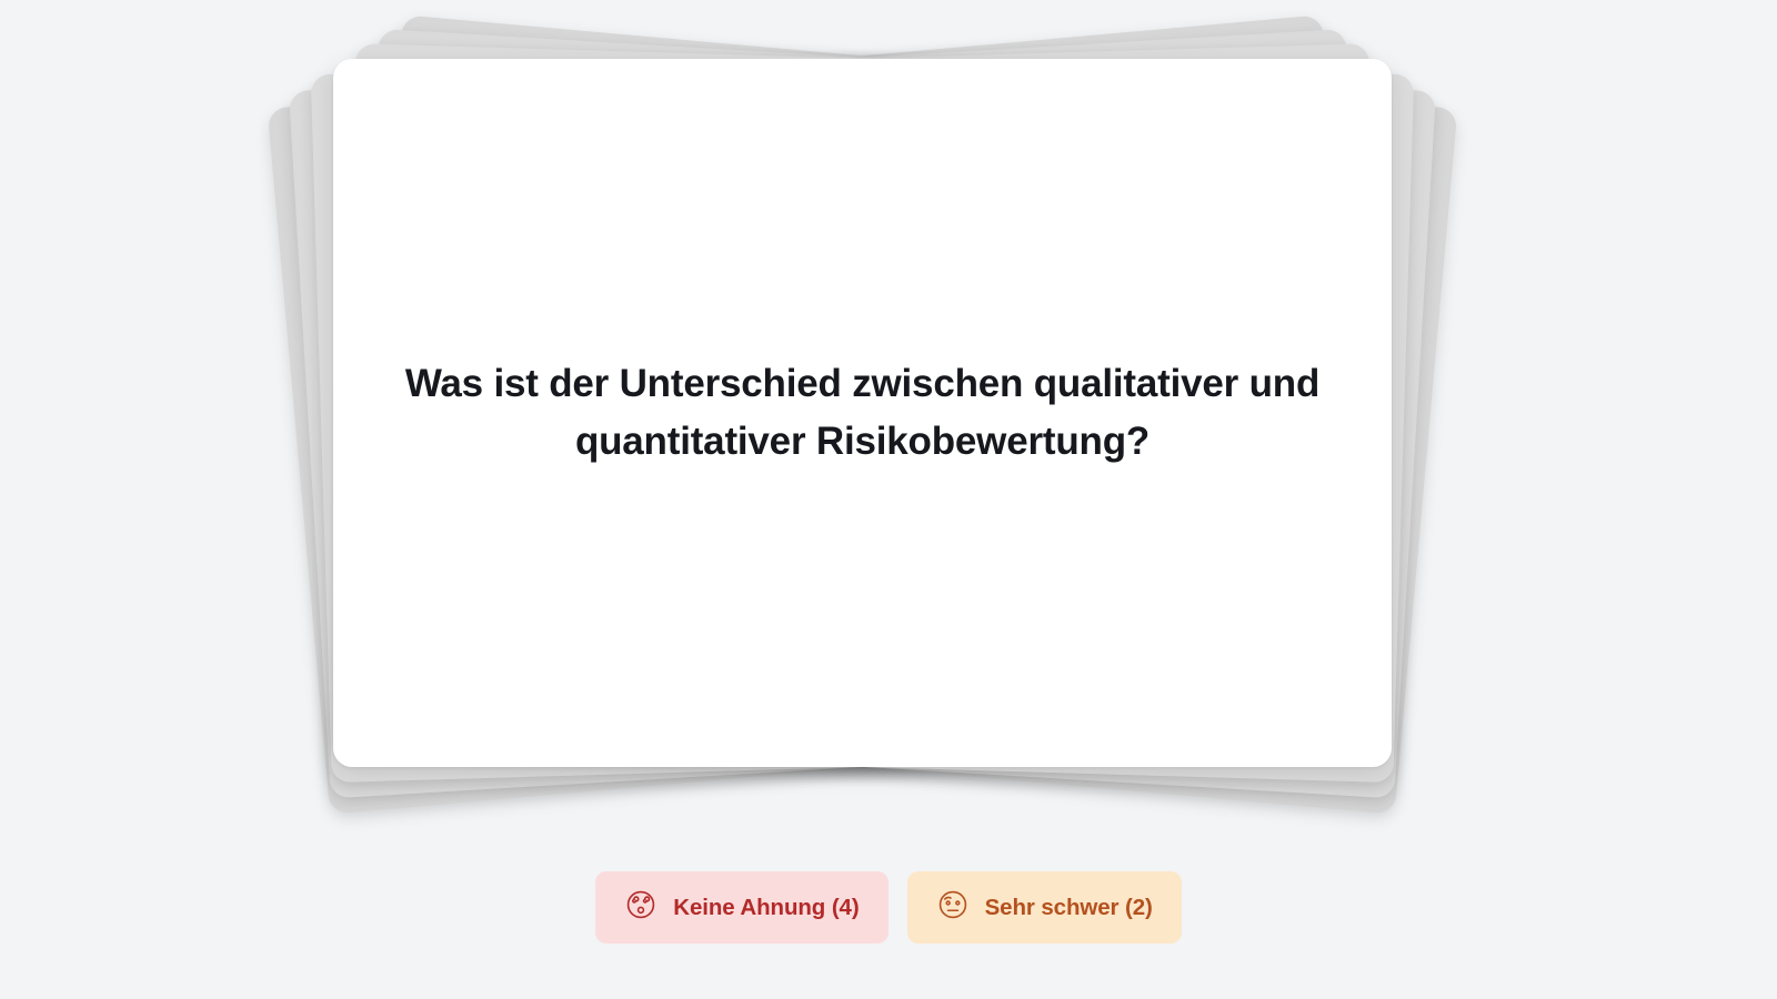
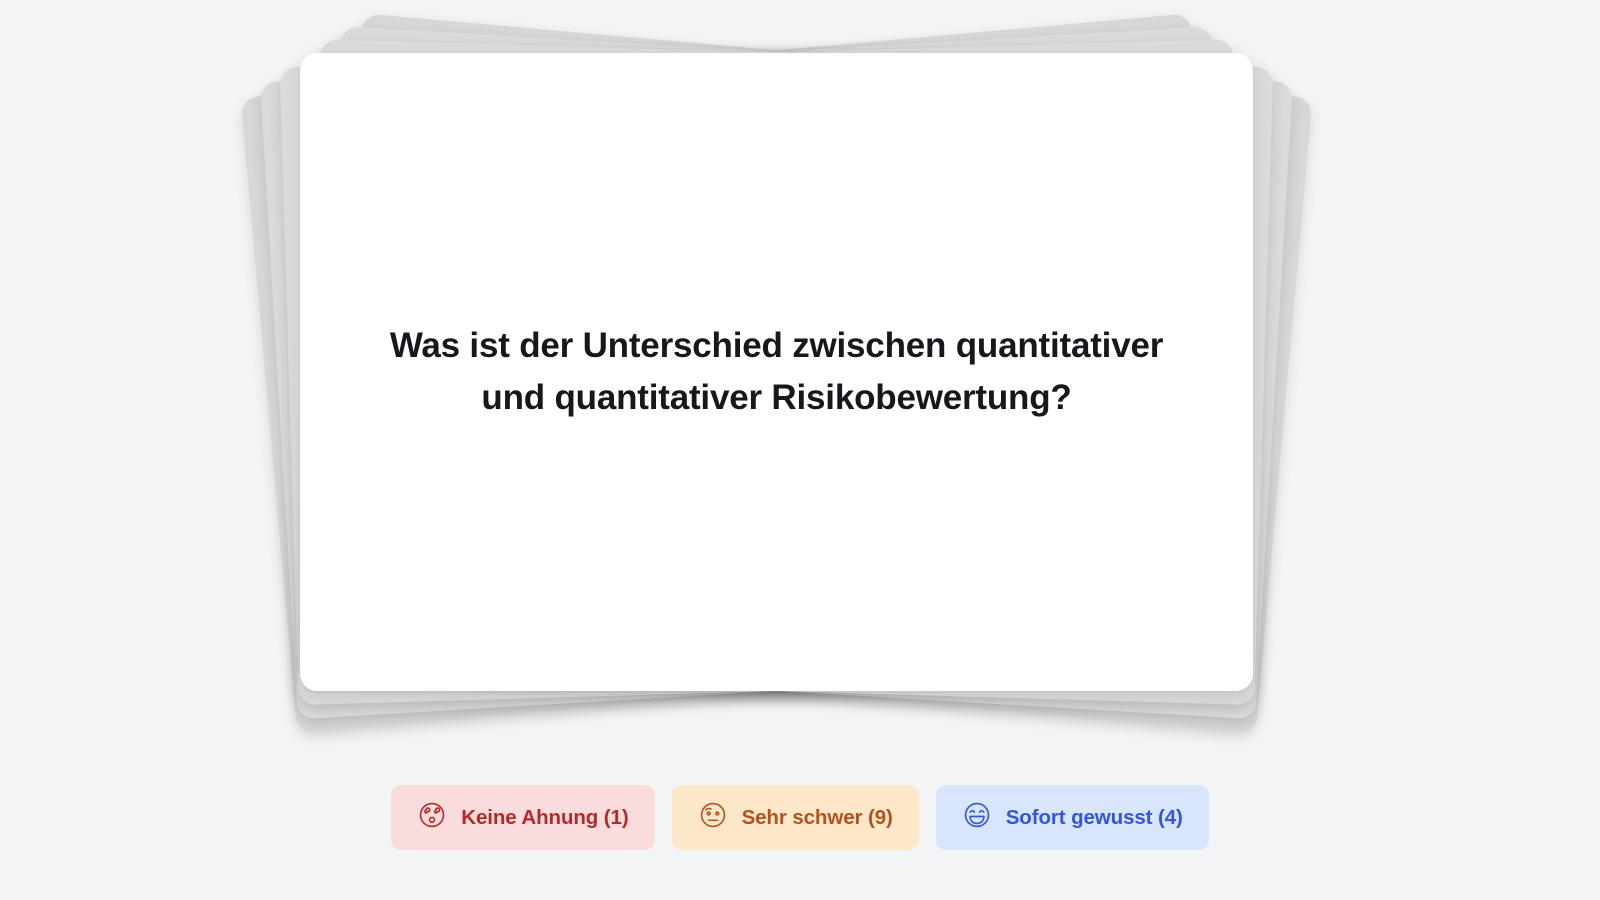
- Was ist der Unterschied zwischen qualitativer und quantitativer Risikobewertung?
+ Was ist der Unterschied zwischen quantitativer und quantitativer Risikobewertung?
- Keine Ahnung (4)
+ Keine Ahnung (1)
- Sehr schwer (2)
+ Sehr schwer (9)
+ Sofort gewusst (4)
